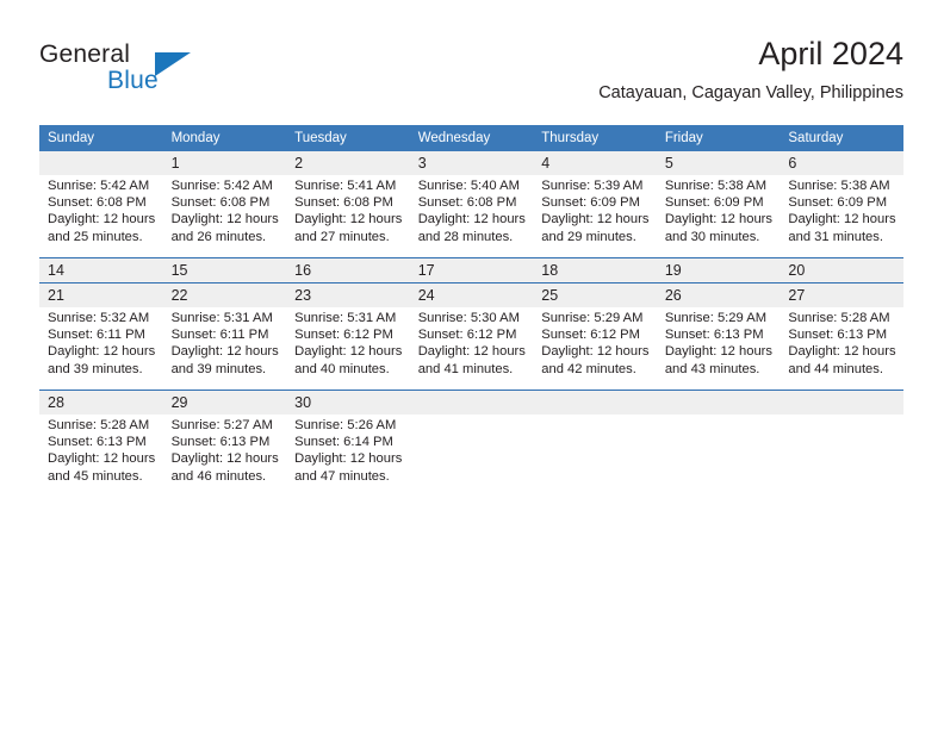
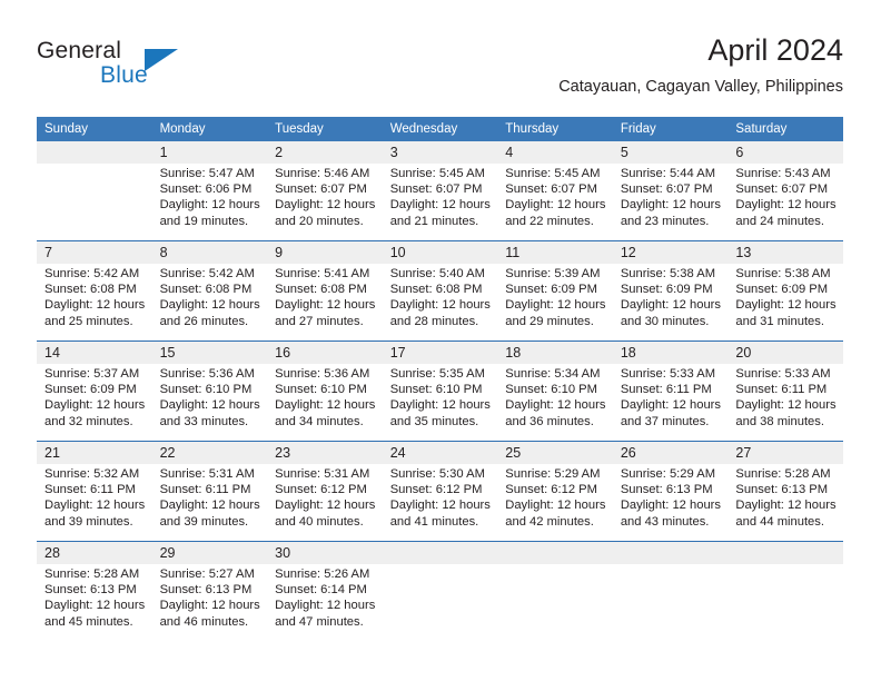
  General
  Blue
  April 2024
  Catayauan, Cagayan Valley, Philippines
  Sunday	Monday	Tuesday	Wednesday	Thursday	Friday	Saturday
  	1	2	3	4	5	6
+ 	Sunrise: 5:47 AMSunset: 6:06 PMDaylight: 12 hoursand 19 minutes.	Sunrise: 5:46 AMSunset: 6:07 PMDaylight: 12 hoursand 20 minutes.	Sunrise: 5:45 AMSunset: 6:07 PMDaylight: 12 hoursand 21 minutes.	Sunrise: 5:45 AMSunset: 6:07 PMDaylight: 12 hoursand 22 minutes.	Sunrise: 5:44 AMSunset: 6:07 PMDaylight: 12 hoursand 23 minutes.	Sunrise: 5:43 AMSunset: 6:07 PMDaylight: 12 hoursand 24 minutes.
+ 7	8	9	10	11	12	13
  Sunrise: 5:42 AMSunset: 6:08 PMDaylight: 12 hoursand 25 minutes.	Sunrise: 5:42 AMSunset: 6:08 PMDaylight: 12 hoursand 26 minutes.	Sunrise: 5:41 AMSunset: 6:08 PMDaylight: 12 hoursand 27 minutes.	Sunrise: 5:40 AMSunset: 6:08 PMDaylight: 12 hoursand 28 minutes.	Sunrise: 5:39 AMSunset: 6:09 PMDaylight: 12 hoursand 29 minutes.	Sunrise: 5:38 AMSunset: 6:09 PMDaylight: 12 hoursand 30 minutes.	Sunrise: 5:38 AMSunset: 6:09 PMDaylight: 12 hoursand 31 minutes.
- 14	15	16	17	18	19	20
+ 14	15	16	17	18	18	20
+ Sunrise: 5:37 AMSunset: 6:09 PMDaylight: 12 hoursand 32 minutes.	Sunrise: 5:36 AMSunset: 6:10 PMDaylight: 12 hoursand 33 minutes.	Sunrise: 5:36 AMSunset: 6:10 PMDaylight: 12 hoursand 34 minutes.	Sunrise: 5:35 AMSunset: 6:10 PMDaylight: 12 hoursand 35 minutes.	Sunrise: 5:34 AMSunset: 6:10 PMDaylight: 12 hoursand 36 minutes.	Sunrise: 5:33 AMSunset: 6:11 PMDaylight: 12 hoursand 37 minutes.	Sunrise: 5:33 AMSunset: 6:11 PMDaylight: 12 hoursand 38 minutes.
  21	22	23	24	25	26	27
  Sunrise: 5:32 AMSunset: 6:11 PMDaylight: 12 hoursand 39 minutes.	Sunrise: 5:31 AMSunset: 6:11 PMDaylight: 12 hoursand 39 minutes.	Sunrise: 5:31 AMSunset: 6:12 PMDaylight: 12 hoursand 40 minutes.	Sunrise: 5:30 AMSunset: 6:12 PMDaylight: 12 hoursand 41 minutes.	Sunrise: 5:29 AMSunset: 6:12 PMDaylight: 12 hoursand 42 minutes.	Sunrise: 5:29 AMSunset: 6:13 PMDaylight: 12 hoursand 43 minutes.	Sunrise: 5:28 AMSunset: 6:13 PMDaylight: 12 hoursand 44 minutes.
  28	29	30
  Sunrise: 5:28 AMSunset: 6:13 PMDaylight: 12 hoursand 45 minutes.	Sunrise: 5:27 AMSunset: 6:13 PMDaylight: 12 hoursand 46 minutes.	Sunrise: 5:26 AMSunset: 6:14 PMDaylight: 12 hoursand 47 minutes.
